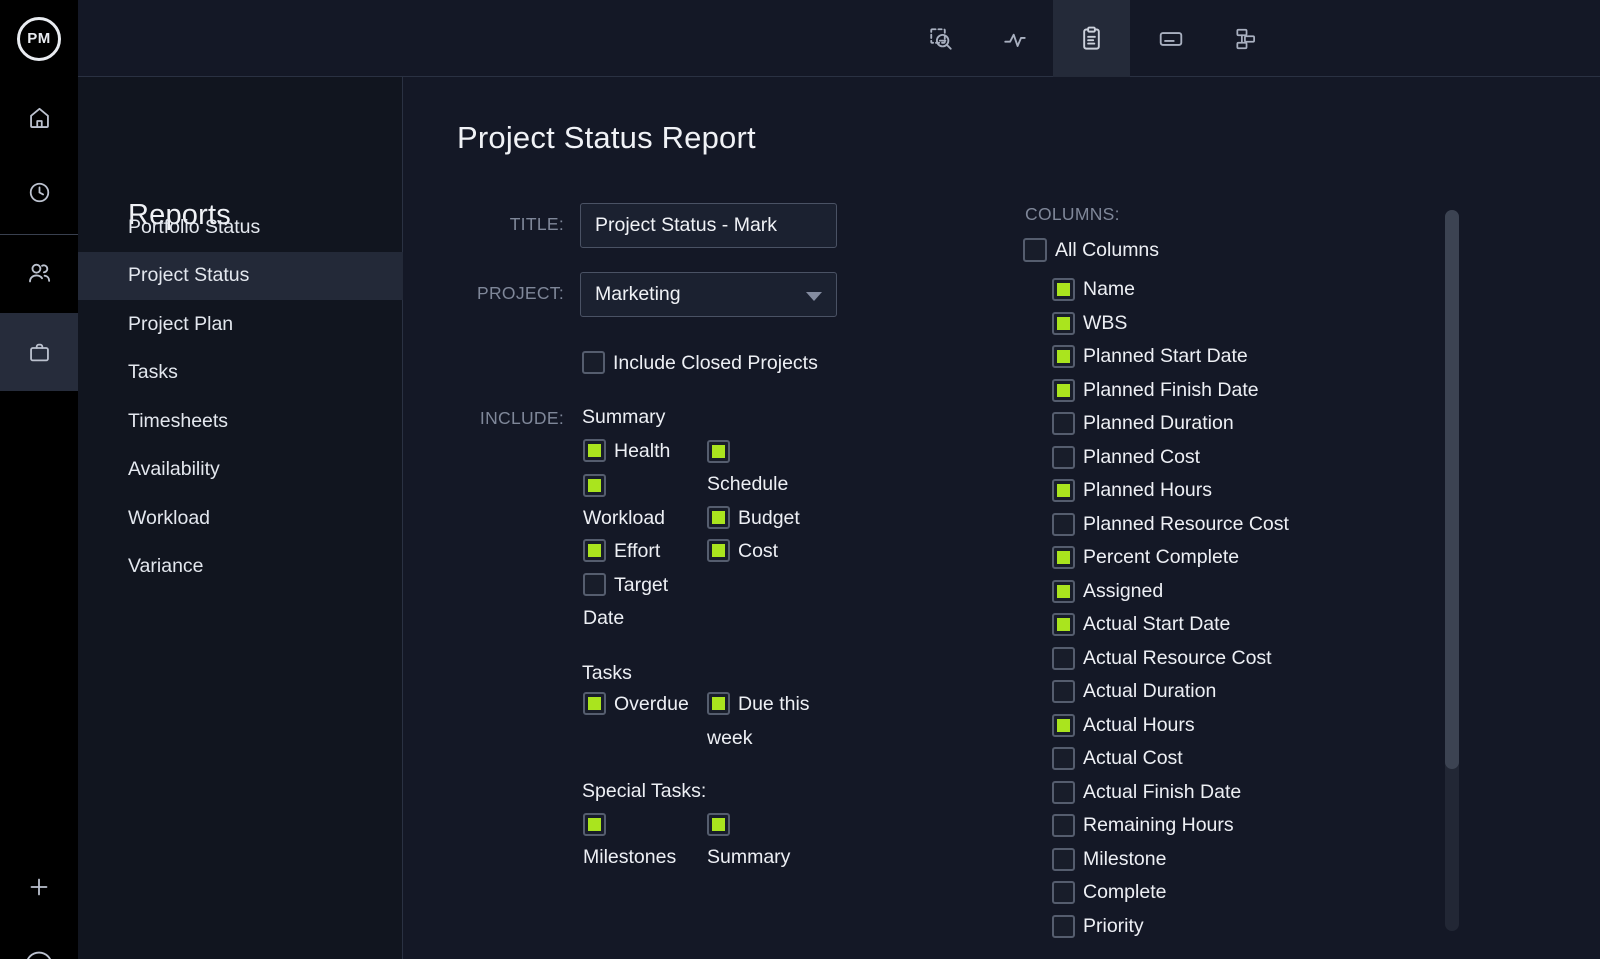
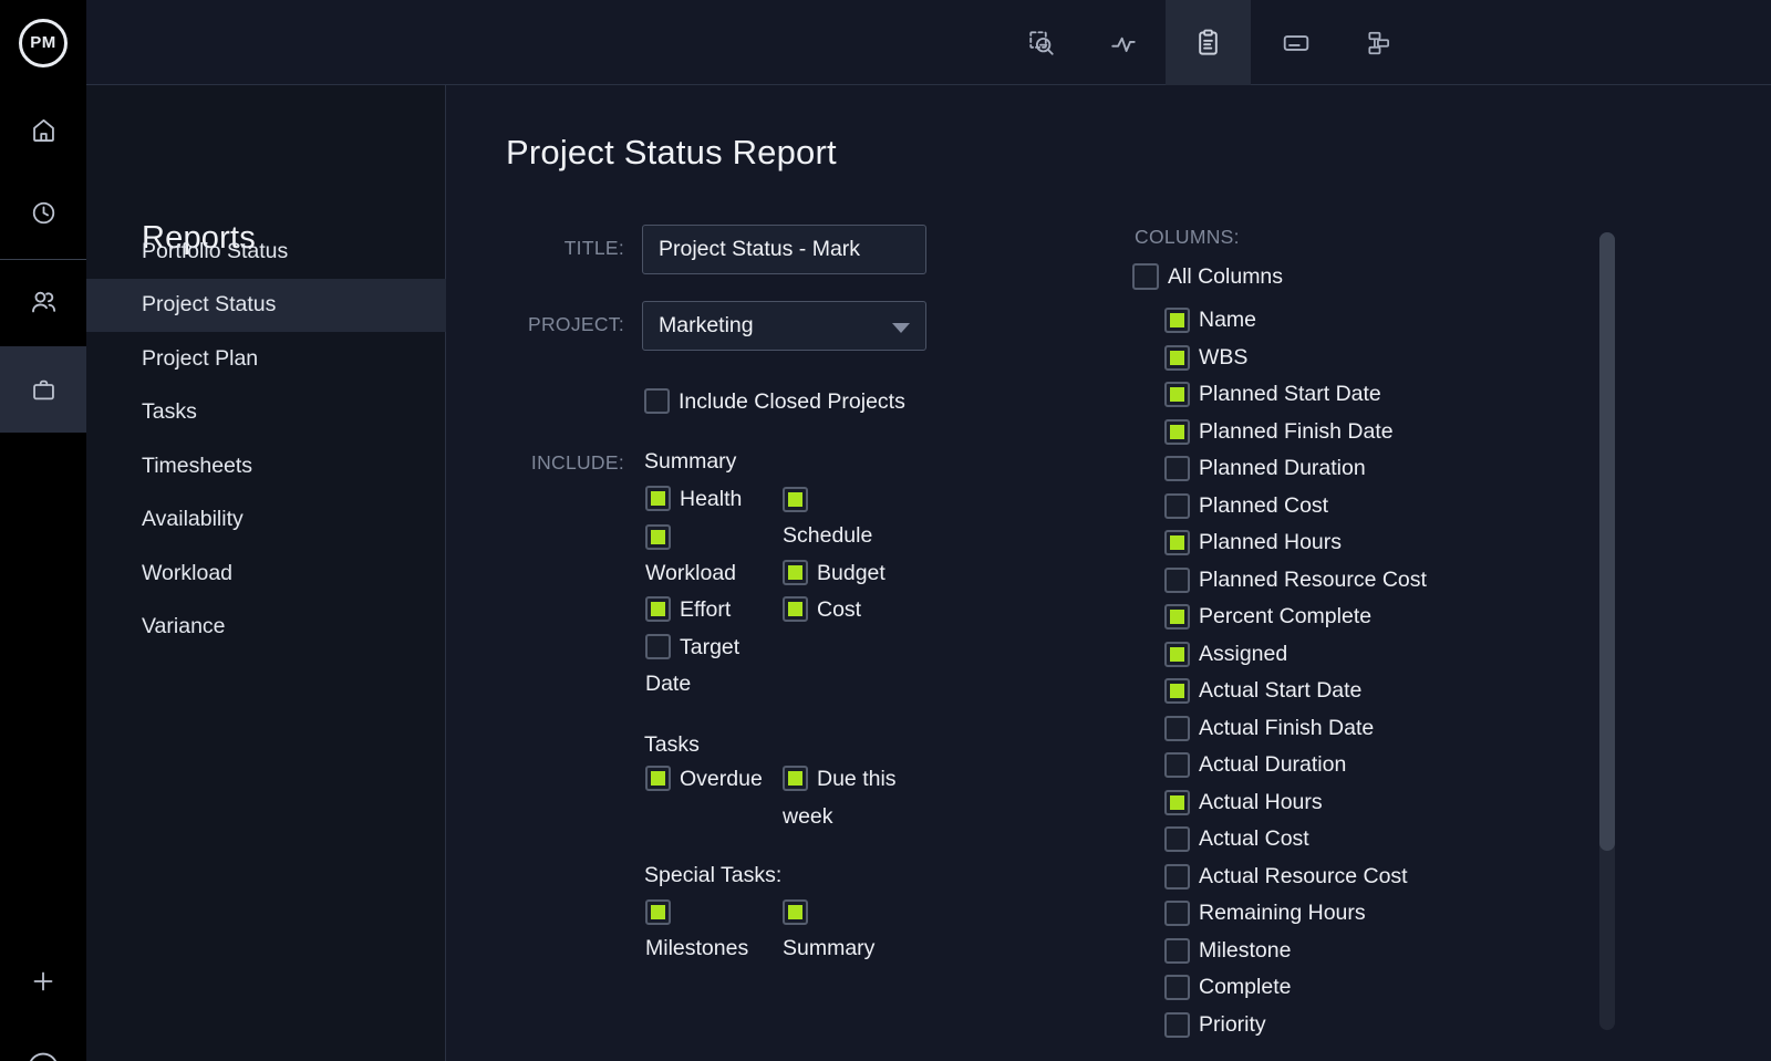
  PM
  Reports
  Portfolio Status
  Project Status
  Project Plan
  Tasks
  Timesheets
  Availability
  Workload
  Variance
  Project Status Report
  TITLE:
  Project Status - Mark
  PROJECT:
  Marketing
  Include Closed Projects
  INCLUDE:
  Summary
  Health
  Workload
  Effort
  Target Date
  Schedule
  Budget
  Cost
  Tasks
  Overdue
  Due this week
  Special Tasks:
  Milestones
  Summary
  COLUMNS:
  All Columns
  Name
  WBS
  Planned Start Date
  Planned Finish Date
  Planned Duration
  Planned Cost
  Planned Hours
  Planned Resource Cost
  Percent Complete
  Assigned
  Actual Start Date
- Actual Resource Cost
+ Actual Finish Date
  Actual Duration
  Actual Hours
  Actual Cost
- Actual Finish Date
+ Actual Resource Cost
  Remaining Hours
  Milestone
  Complete
  Priority
